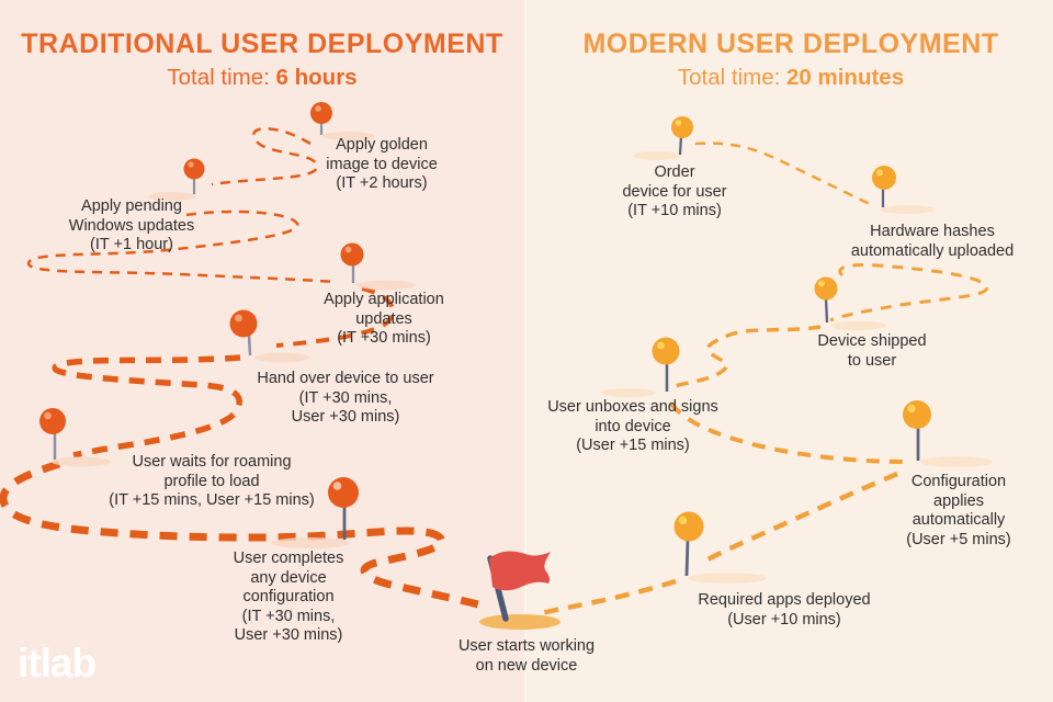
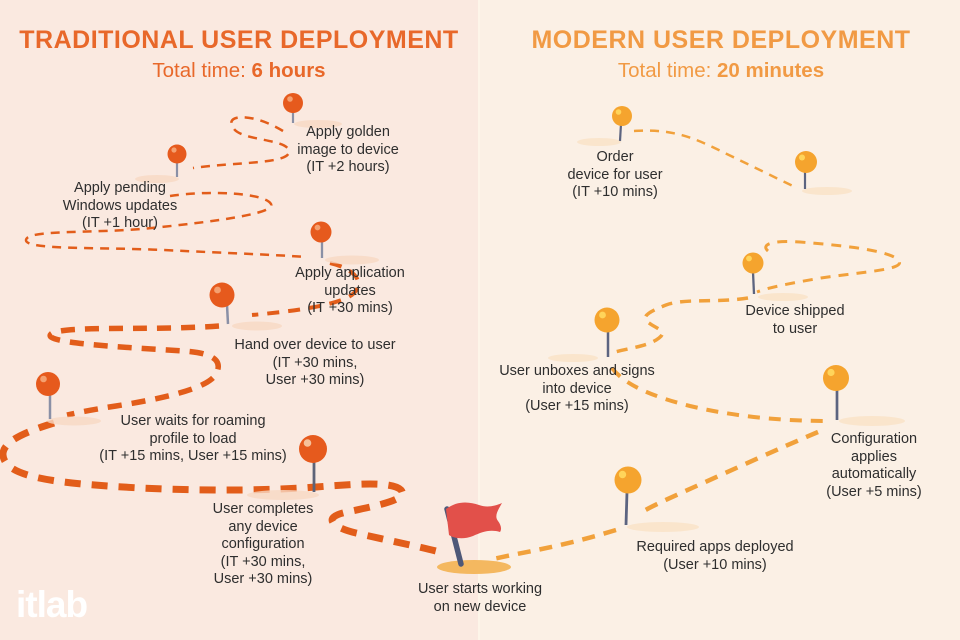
  TRADITIONAL USER DEPLOYMENT
  Total time: 6 hours
  MODERN USER DEPLOYMENT
  Total time: 20 minutes
  Apply golden
  image to device
  (IT +2 hours)
  Apply pending
  Windows updates
  (IT +1 hour)
  Apply application
  updates
  (IT +30 mins)
  Hand over device to user
  (IT +30 mins,
  User +30 mins)
  User waits for roaming
  profile to load
  (IT +15 mins, User +15 mins)
  User completes
  any device
  configuration
  (IT +30 mins,
  User +30 mins)
  Order
  device for user
  (IT +10 mins)
- Hardware hashes
- automatically uploaded
  Device shipped
  to user
  User unboxes and signs
  into device
  (User +15 mins)
  Configuration
  applies
  automatically
  (User +5 mins)
  Required apps deployed
  (User +10 mins)
  User starts working
  on new device
  itlab
